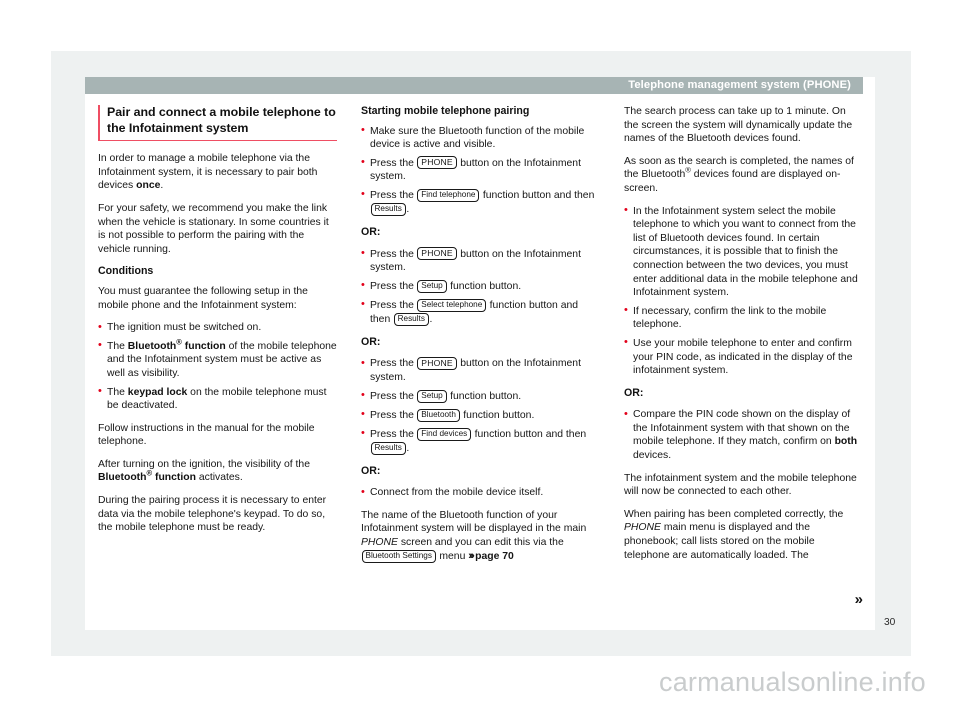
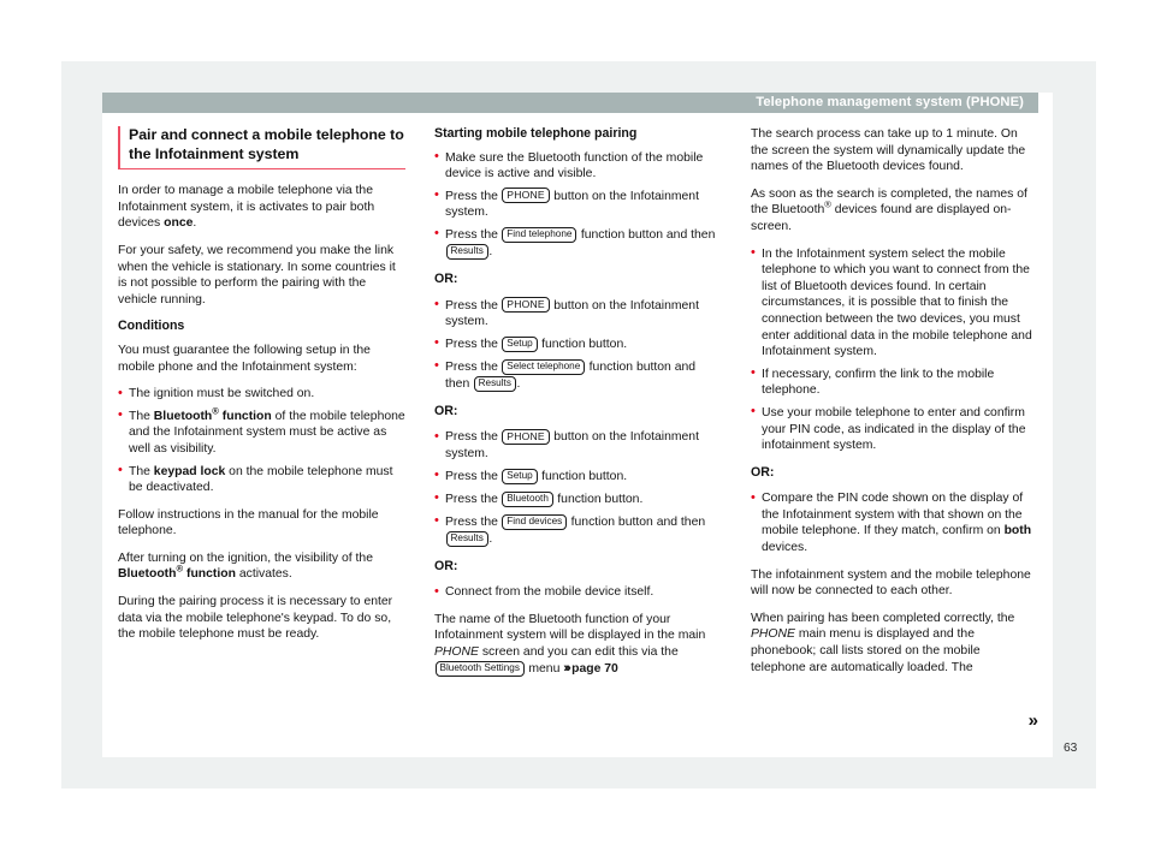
  Telephone management system (PHONE)
  Pair and connect a mobile telephone to the Infotainment system
- In order to manage a mobile telephone via the Infotainment system, it is necessary to pair both devices once.
+ In order to manage a mobile telephone via the Infotainment system, it is activates to pair both devices once.
  For your safety, we recommend you make the link when the vehicle is stationary. In some countries it is not possible to perform the pairing with the vehicle running.
  Conditions
  You must guarantee the following setup in the mobile phone and the Infotainment system:
  The ignition must be switched on.
  The Bluetooth® function of the mobile telephone and the Infotainment system must be active as well as visibility.
  The keypad lock on the mobile telephone must be deactivated.
  Follow instructions in the manual for the mobile telephone.
  After turning on the ignition, the visibility of the Bluetooth® function activates.
  During the pairing process it is necessary to enter data via the mobile telephone's keypad. To do so, the mobile telephone must be ready.
  Starting mobile telephone pairing
  Make sure the Bluetooth function of the mobile device is active and visible.
  Press the PHONE button on the Infotainment system.
  Press the Find telephone function button and then Results .
  OR:
  Press the PHONE button on the Infotainment system.
  Press the Setup function button.
  Press the Select telephone function button and then Results .
  OR:
  Press the PHONE button on the Infotainment system.
  Press the Setup function button.
  Press the Bluetooth function button.
  Press the Find devices function button and then Results .
  OR:
  Connect from the mobile device itself.
  The name of the Bluetooth function of your Infotainment system will be displayed in the main PHONE screen and you can edit this via the Bluetooth Settings menu ››› page 70
  The search process can take up to 1 minute. On the screen the system will dynamically update the names of the Bluetooth devices found.
  As soon as the search is completed, the names of the Bluetooth® devices found are displayed on-screen.
  In the Infotainment system select the mobile telephone to which you want to connect from the list of Bluetooth devices found. In certain circumstances, it is possible that to finish the connection between the two devices, you must enter additional data in the mobile telephone and Infotainment system.
  If necessary, confirm the link to the mobile telephone.
  Use your mobile telephone to enter and confirm your PIN code, as indicated in the display of the infotainment system.
  OR:
  Compare the PIN code shown on the display of the Infotainment system with that shown on the mobile telephone. If they match, confirm on both devices.
  The infotainment system and the mobile telephone will now be connected to each other.
  When pairing has been completed correctly, the PHONE main menu is displayed and the phonebook; call lists stored on the mobile telephone are automatically loaded. The
  »
- 30
+ 63
- carmanualsonline.info
